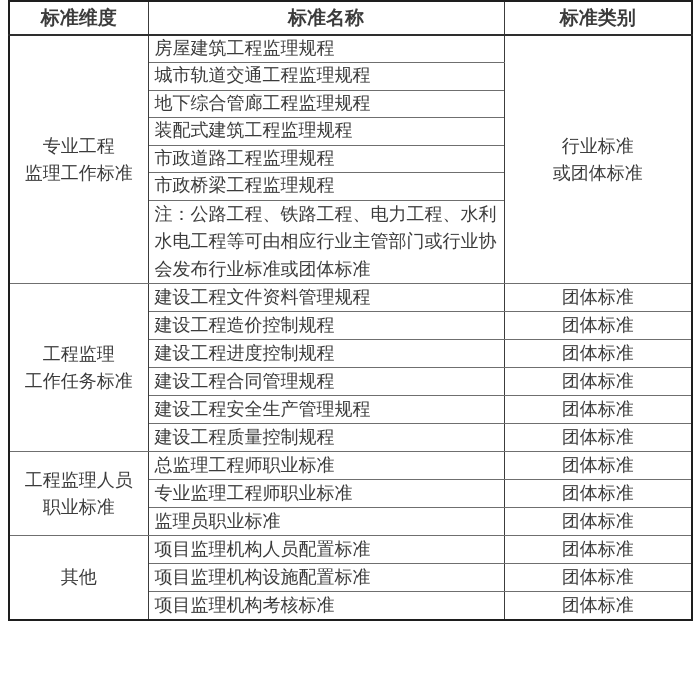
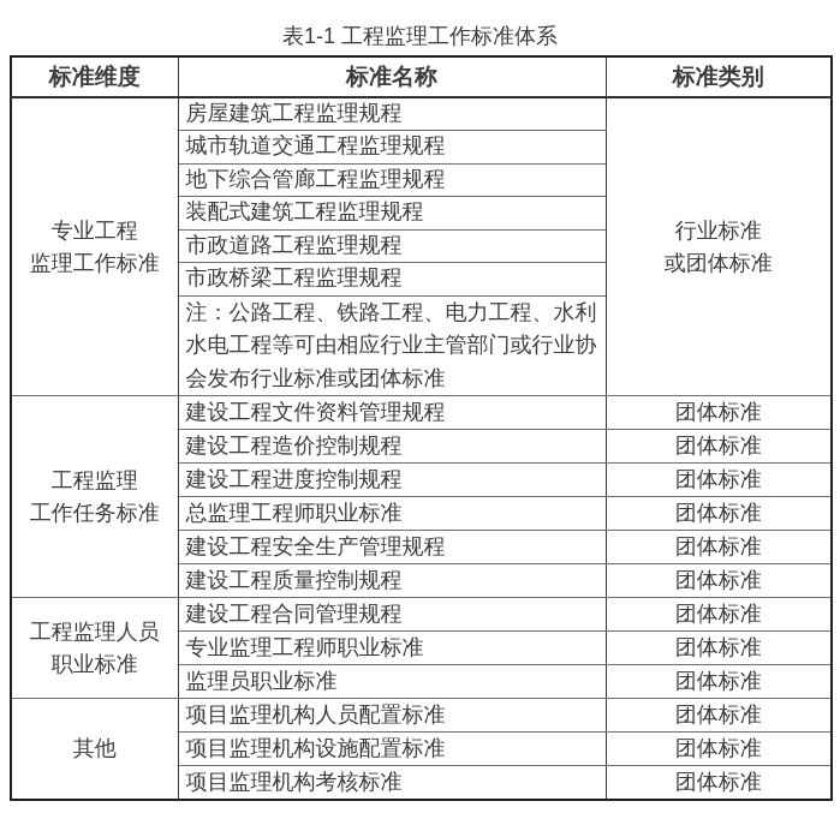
+ 表1-1 工程监理工作标准体系
  标准维度	标准名称	标准类别
  专业工程 监理工作标准	房屋建筑工程监理规程	行业标准 或团体标准
  城市轨道交通工程监理规程
  地下综合管廊工程监理规程
  装配式建筑工程监理规程
  市政道路工程监理规程
  市政桥梁工程监理规程
  注：公路工程、铁路工程、电力工程、水利 水电工程等可由相应行业主管部门或行业协 会发布行业标准或团体标准
  工程监理 工作任务标准	建设工程文件资料管理规程	团体标准
  建设工程造价控制规程	团体标准
  建设工程进度控制规程	团体标准
- 建设工程合同管理规程	团体标准
+ 总监理工程师职业标准	团体标准
  建设工程安全生产管理规程	团体标准
  建设工程质量控制规程	团体标准
- 工程监理人员 职业标准	总监理工程师职业标准	团体标准
+ 工程监理人员 职业标准	建设工程合同管理规程	团体标准
  专业监理工程师职业标准	团体标准
  监理员职业标准	团体标准
  其他	项目监理机构人员配置标准	团体标准
  项目监理机构设施配置标准	团体标准
  项目监理机构考核标准	团体标准
